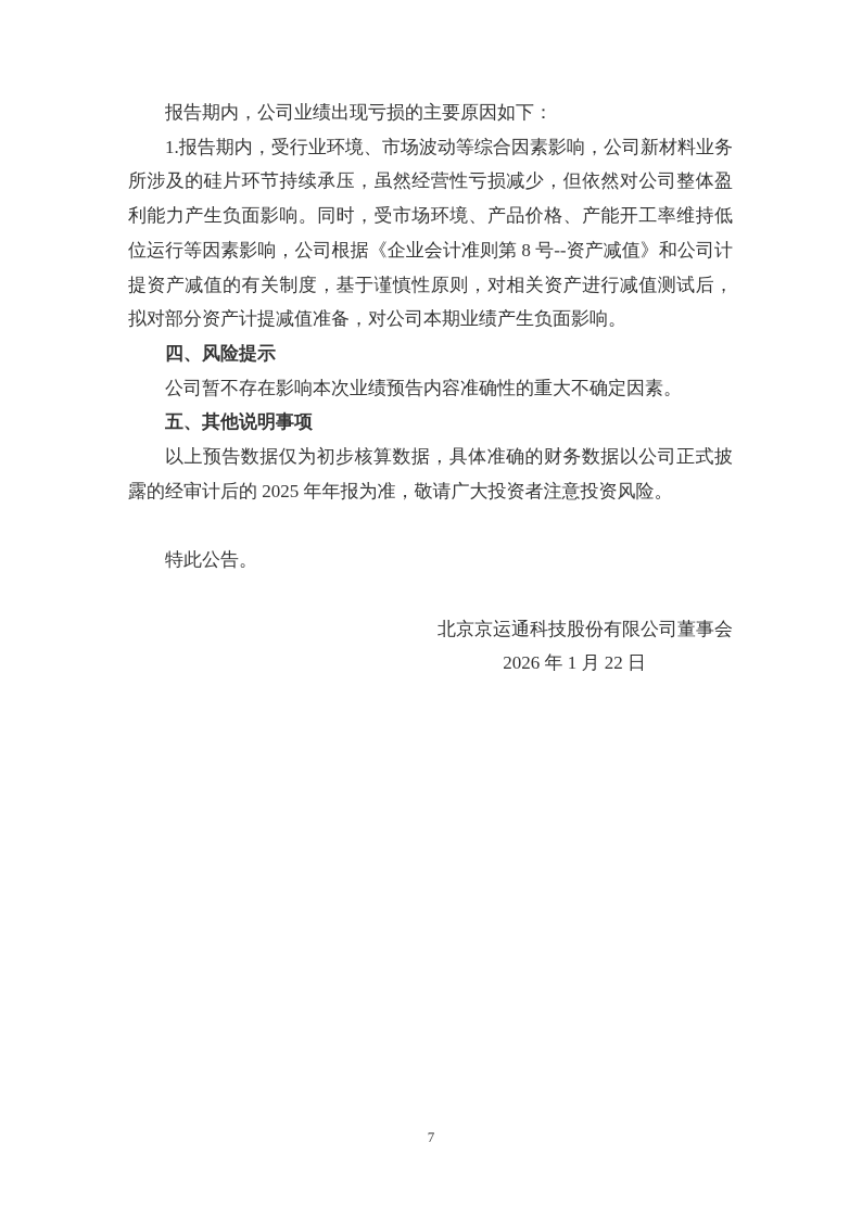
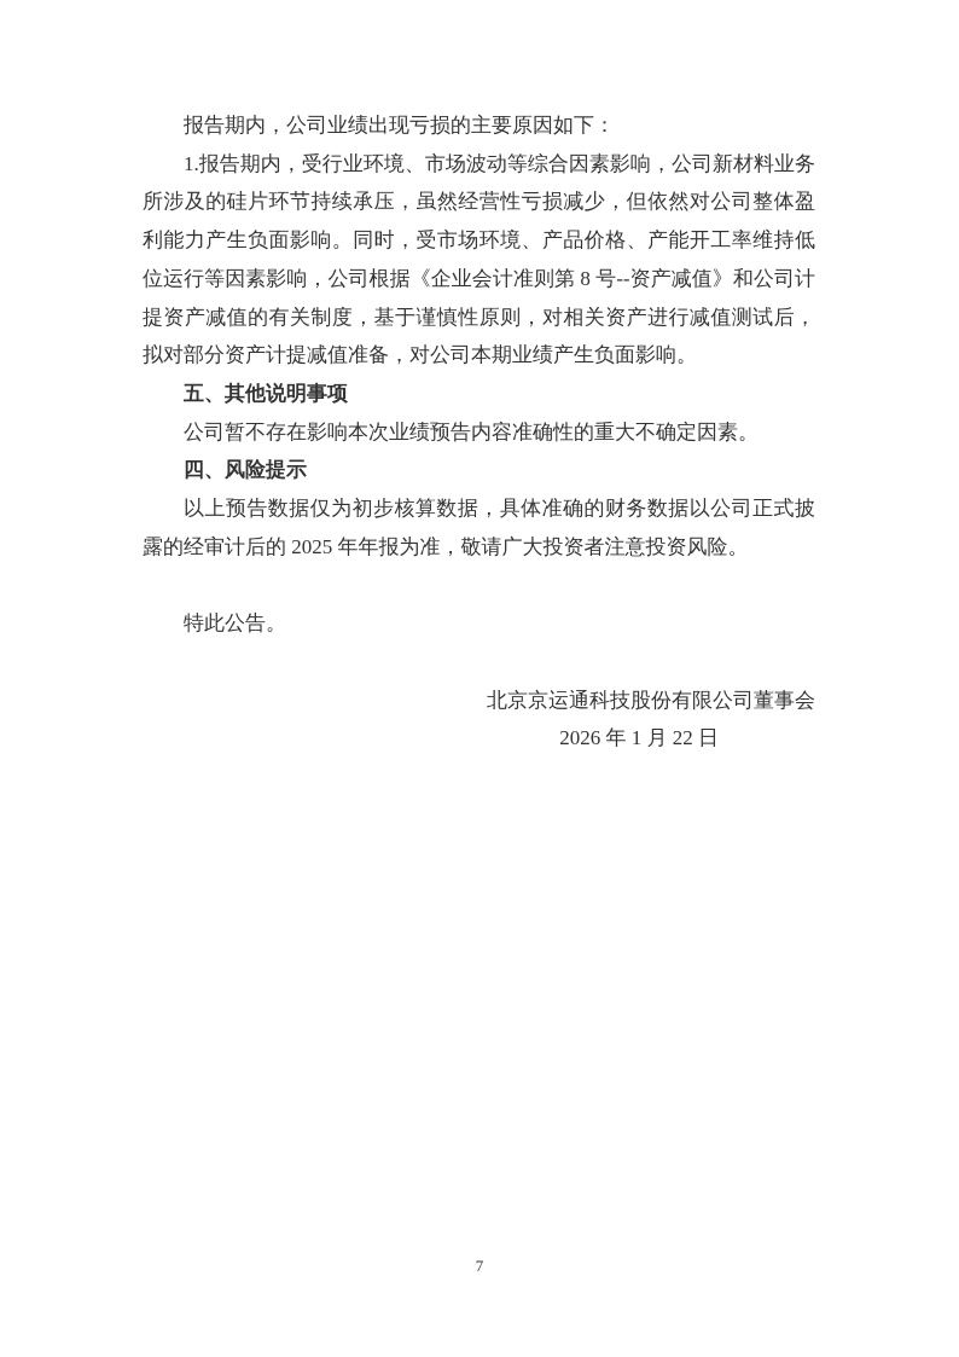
  报告期内，公司业绩出现亏损的主要原因如下：
  1.报告期内，受行业环境、市场波动等综合因素影响，公司新材料业务所涉及的硅片环节持续承压，虽然经营性亏损减少，但依然对公司整体盈利能力产生负面影响。同时，受市场环境、产品价格、产能开工率维持低位运行等因素影响，公司根据《企业会计准则第 8 号--资产减值》和公司计提资产减值的有关制度，基于谨慎性原则，对相关资产进行减值测试后，拟对部分资产计提减值准备，对公司本期业绩产生负面影响。
- 四、风险提示
+ 五、其他说明事项
  公司暂不存在影响本次业绩预告内容准确性的重大不确定因素。
- 五、其他说明事项
+ 四、风险提示
  以上预告数据仅为初步核算数据，具体准确的财务数据以公司正式披露的经审计后的 2025 年年报为准，敬请广大投资者注意投资风险。
  特此公告。
  北京京运通科技股份有限公司董事会
  2026 年 1 月 22 日
  7
